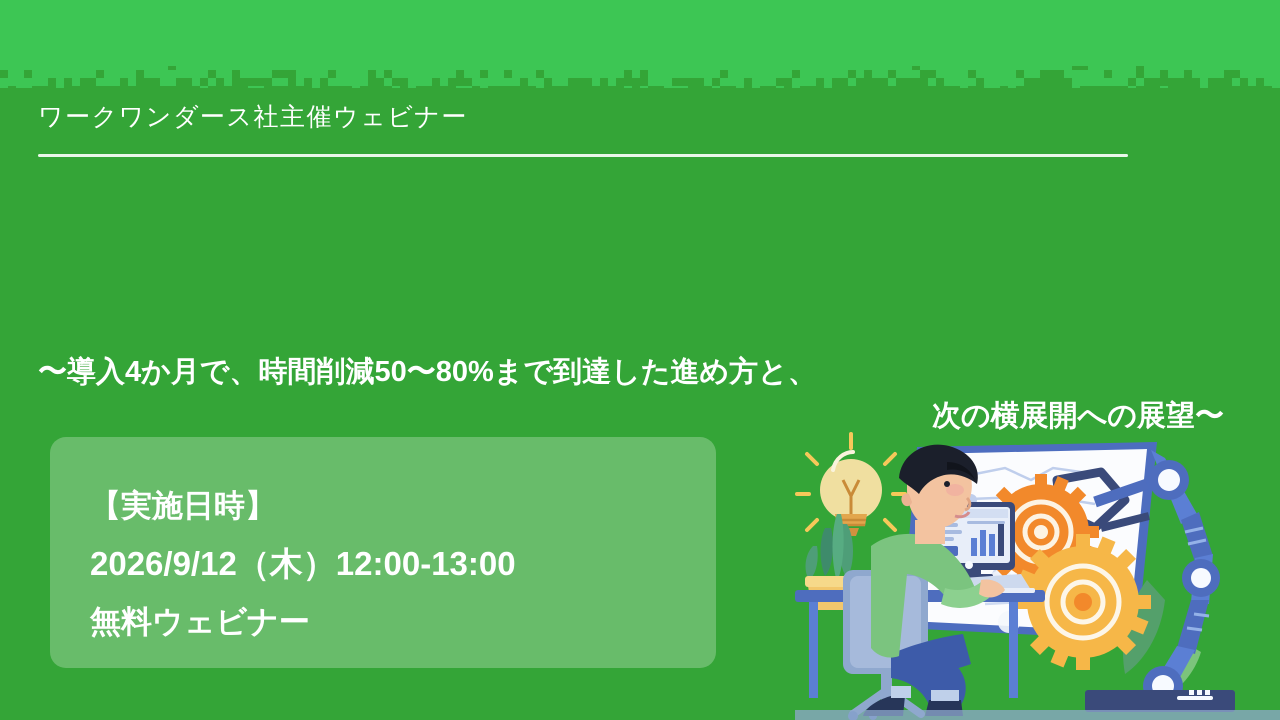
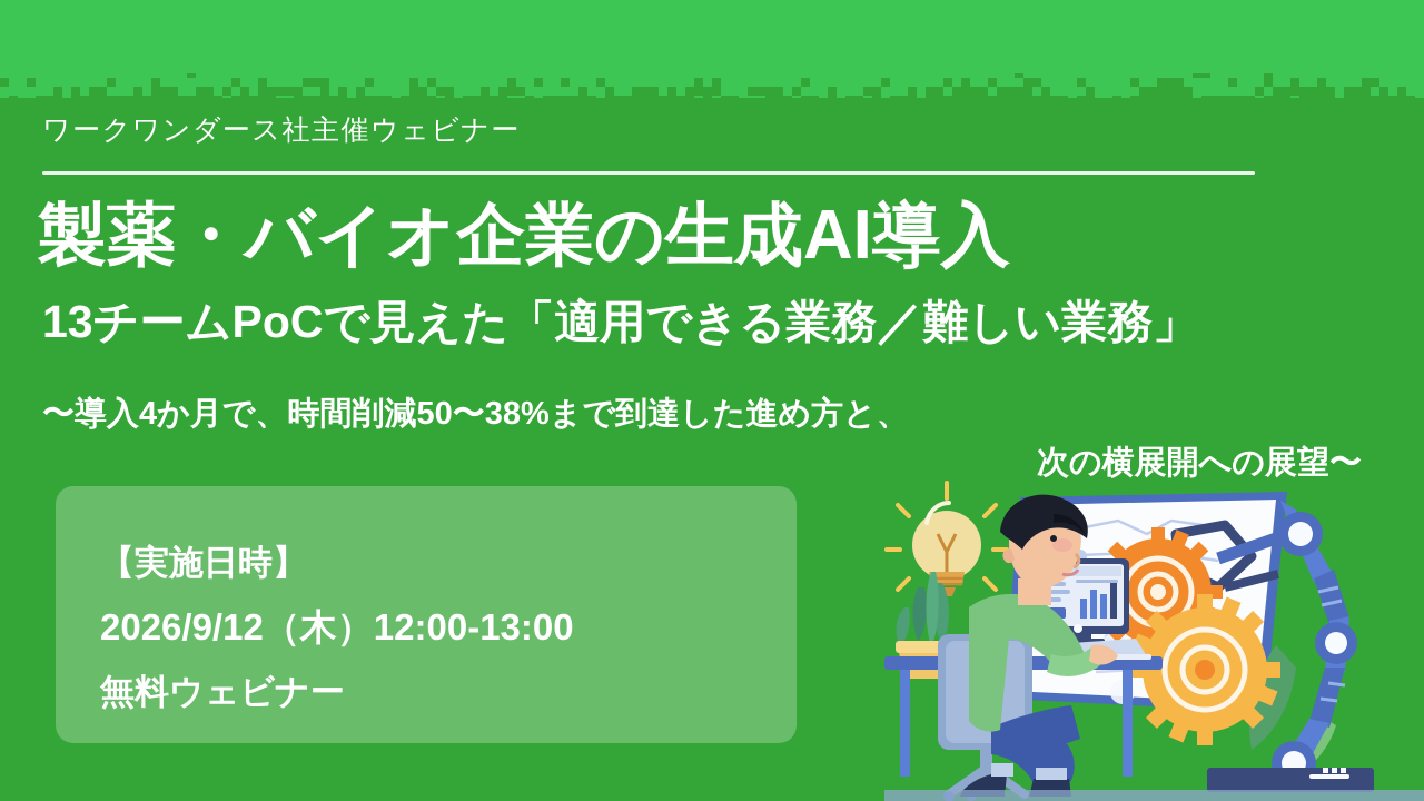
  ワークワンダース社主催ウェビナー
+ 製薬・バイオ企業の生成AI導入
+ 13チームPoCで見えた「適用できる業務／難しい業務」
- 〜導入4か月で、時間削減50〜80%まで到達した進め方と、
+ 〜導入4か月で、時間削減50〜38%まで到達した進め方と、
  次の横展開への展望〜
  【実施日時】
  2026/9/12（木）12:00-13:00
  無料ウェビナー
